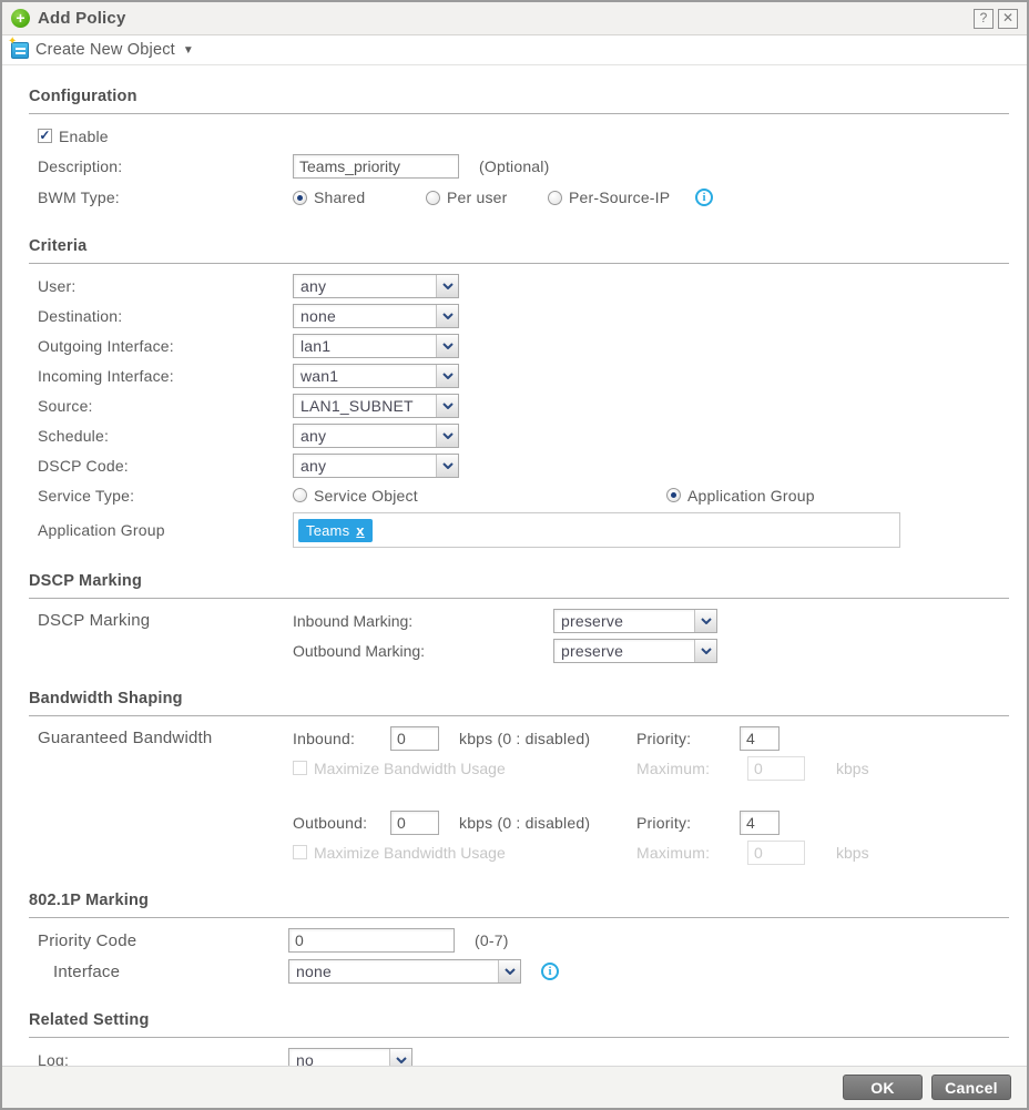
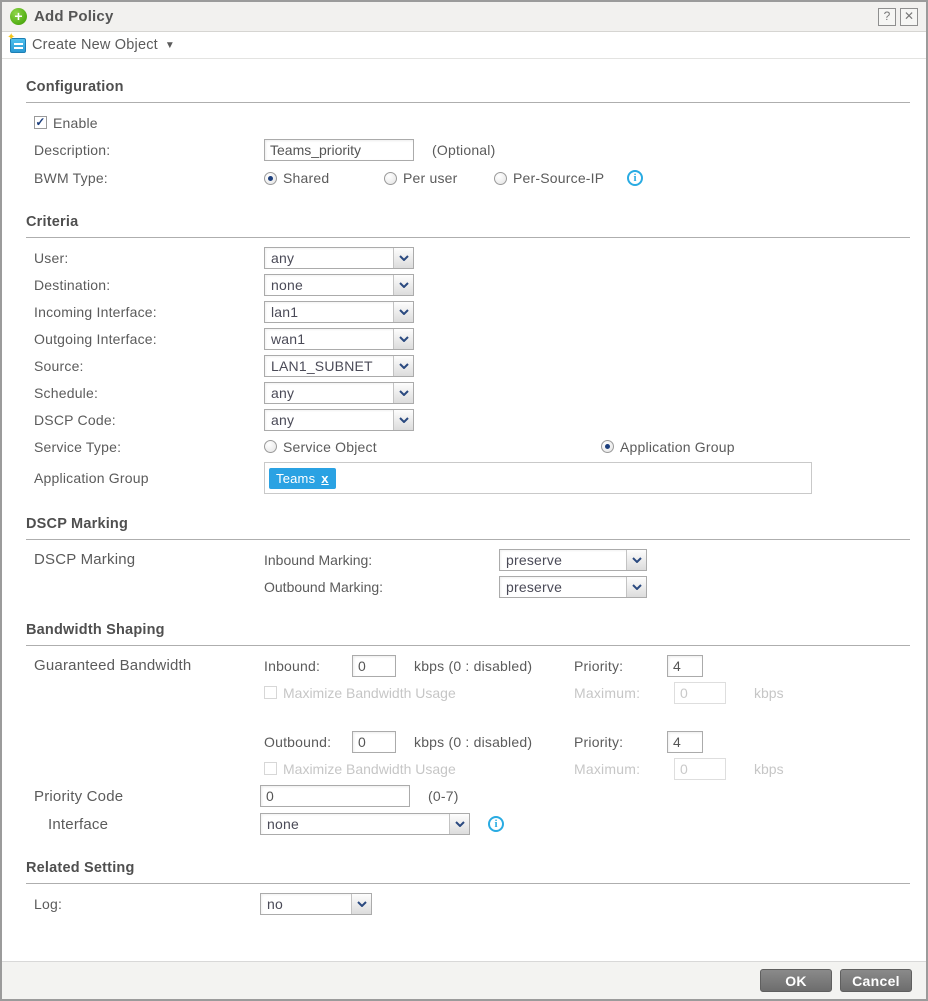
  +
  Add Policy
  ?
  ✕
  Create New Object
  ▼
  Configuration
  ✓
  Enable
  Description:
  Teams_priority
  (Optional)
  BWM Type:
  Shared
  Per user
  Per-Source-IP
  i
  Criteria
  User:
  any
  Destination:
  none
- Outgoing Interface:
+ Incoming Interface:
  lan1
- Incoming Interface:
+ Outgoing Interface:
  wan1
  Source:
  LAN1_SUBNET
  Schedule:
  any
  DSCP Code:
  any
  Service Type:
  Service Object
  Application Group
  Application Group
  Teams
  x
  DSCP Marking
  DSCP Marking
  Inbound Marking:
  preserve
  Outbound Marking:
  preserve
  Bandwidth Shaping
  Guaranteed Bandwidth
  Inbound:
  0
  kbps (0 : disabled)
  Priority:
  4
  Maximize Bandwidth Usage
  Maximum:
  0
  kbps
  Outbound:
  0
  kbps (0 : disabled)
  Priority:
  4
  Maximize Bandwidth Usage
  Maximum:
  0
  kbps
- 802.1P Marking
  Priority Code
  0
  (0-7)
  Interface
  none
  i
  Related Setting
  Log:
  no
  OK
  Cancel
